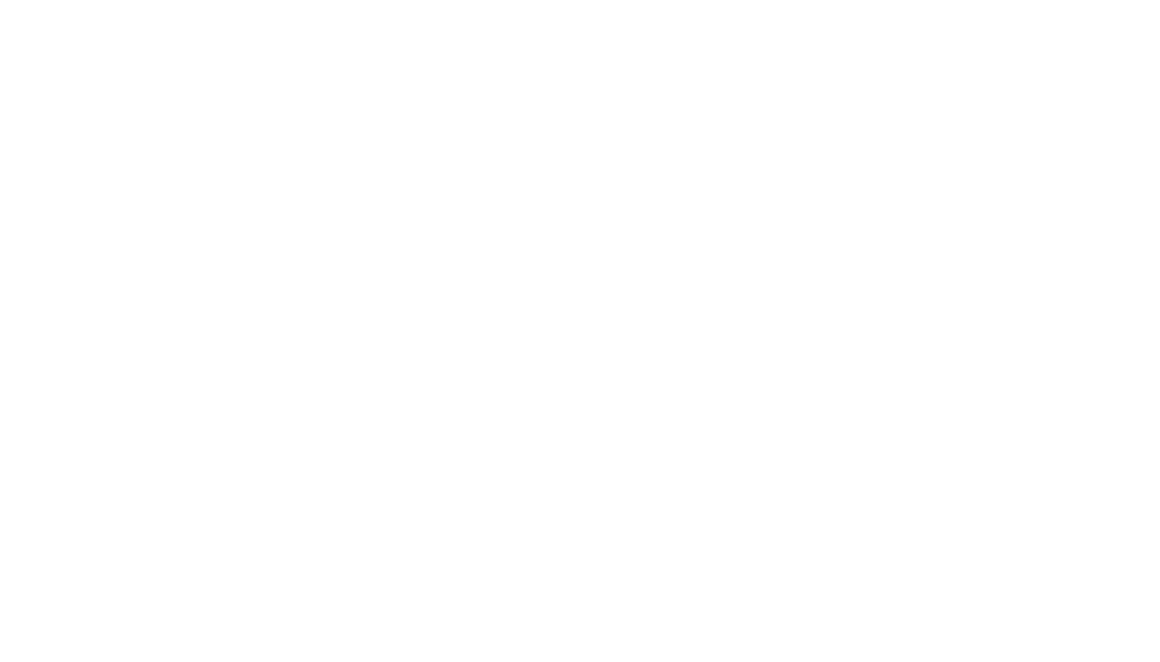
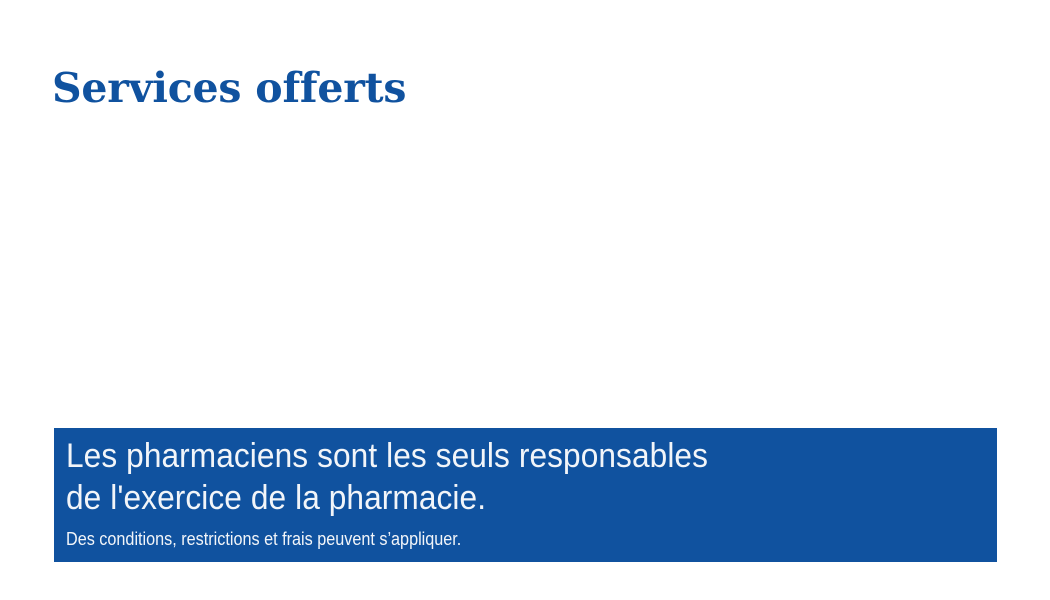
+ Services offerts
+ Les pharmaciens sont les seuls responsables
+ de l'exercice de la pharmacie.
+ Des conditions, restrictions et frais peuvent s’appliquer.
